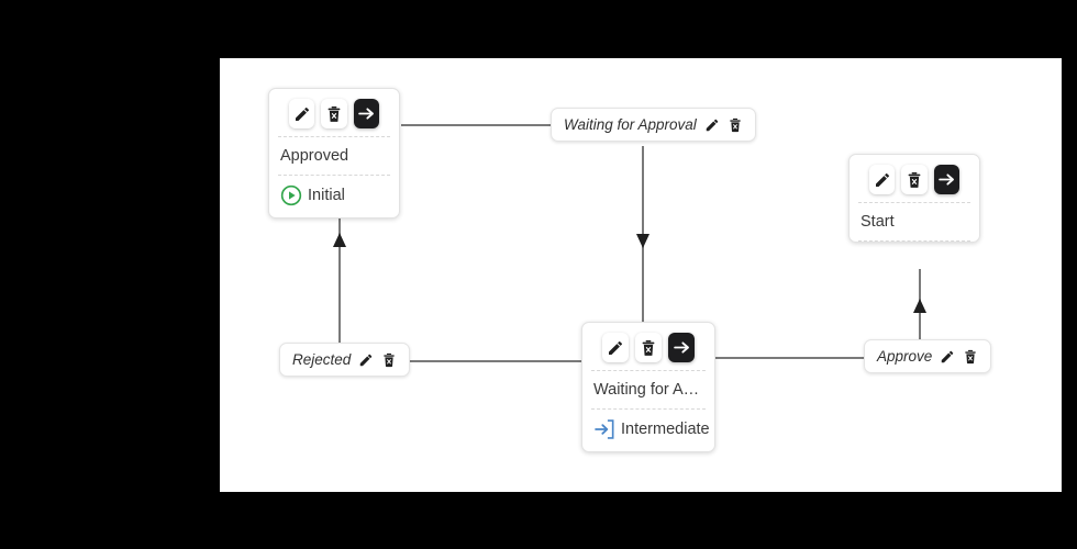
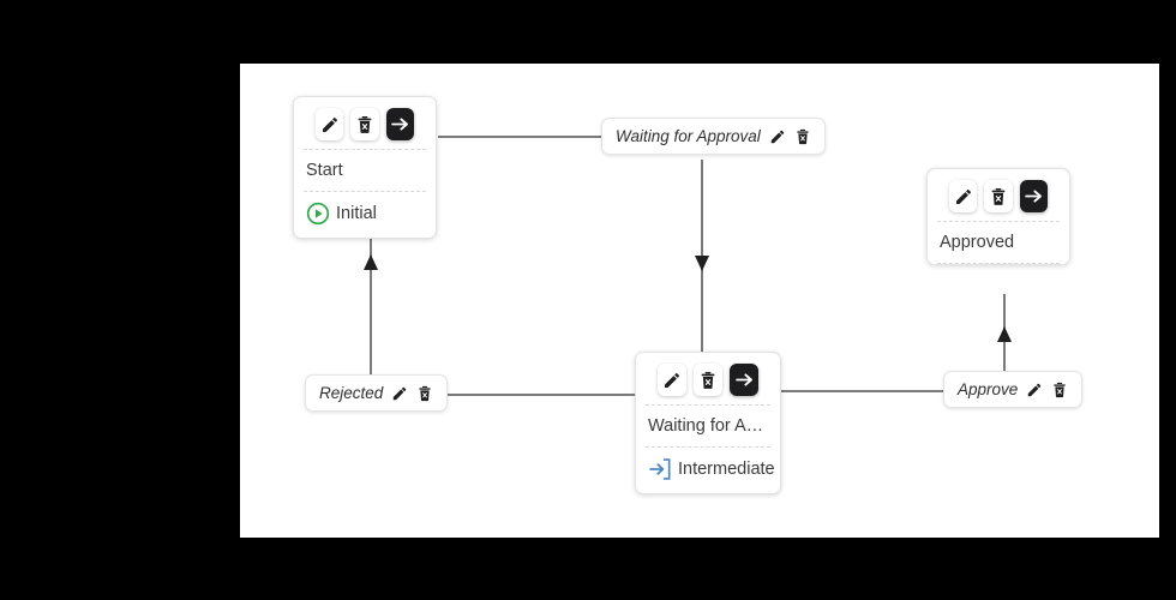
- Approved
+ Start
  Initial
- Start
+ Approved
  Waiting for Ap…
  Intermediate
  Waiting for Approval
  Rejected
  Approve
